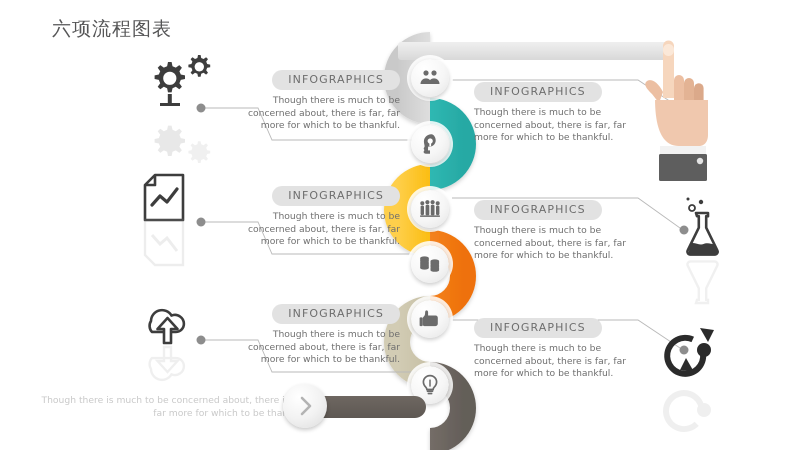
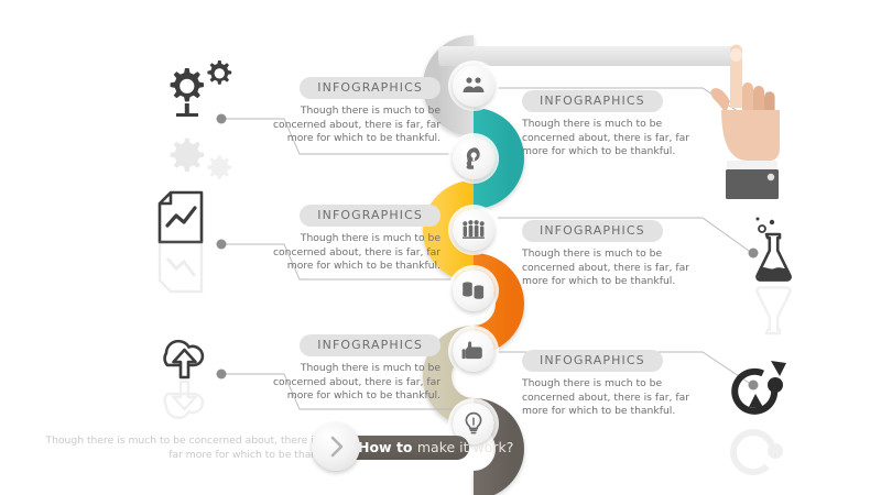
- 六项流程图表
  INFOGRAPHICS
  Though there is much to be concerned about, there is far, far more for which to be thankful.
  INFOGRAPHICS
  Though there is much to be concerned about, there is far, far more for which to be thankful.
  INFOGRAPHICS
  Though there is much to be concerned about, there is far, far more for which to be thankful.
  INFOGRAPHICS
  Though there is much to be concerned about, there is far, far more for which to be thankful.
  INFOGRAPHICS
  Though there is much to be concerned about, there is far, far more for which to be thankful.
  INFOGRAPHICS
  Though there is much to be concerned about, there is far, far more for which to be thankful.
  Though there is much to be concerned about, there far more for which to be tha
+ How to make it work?
